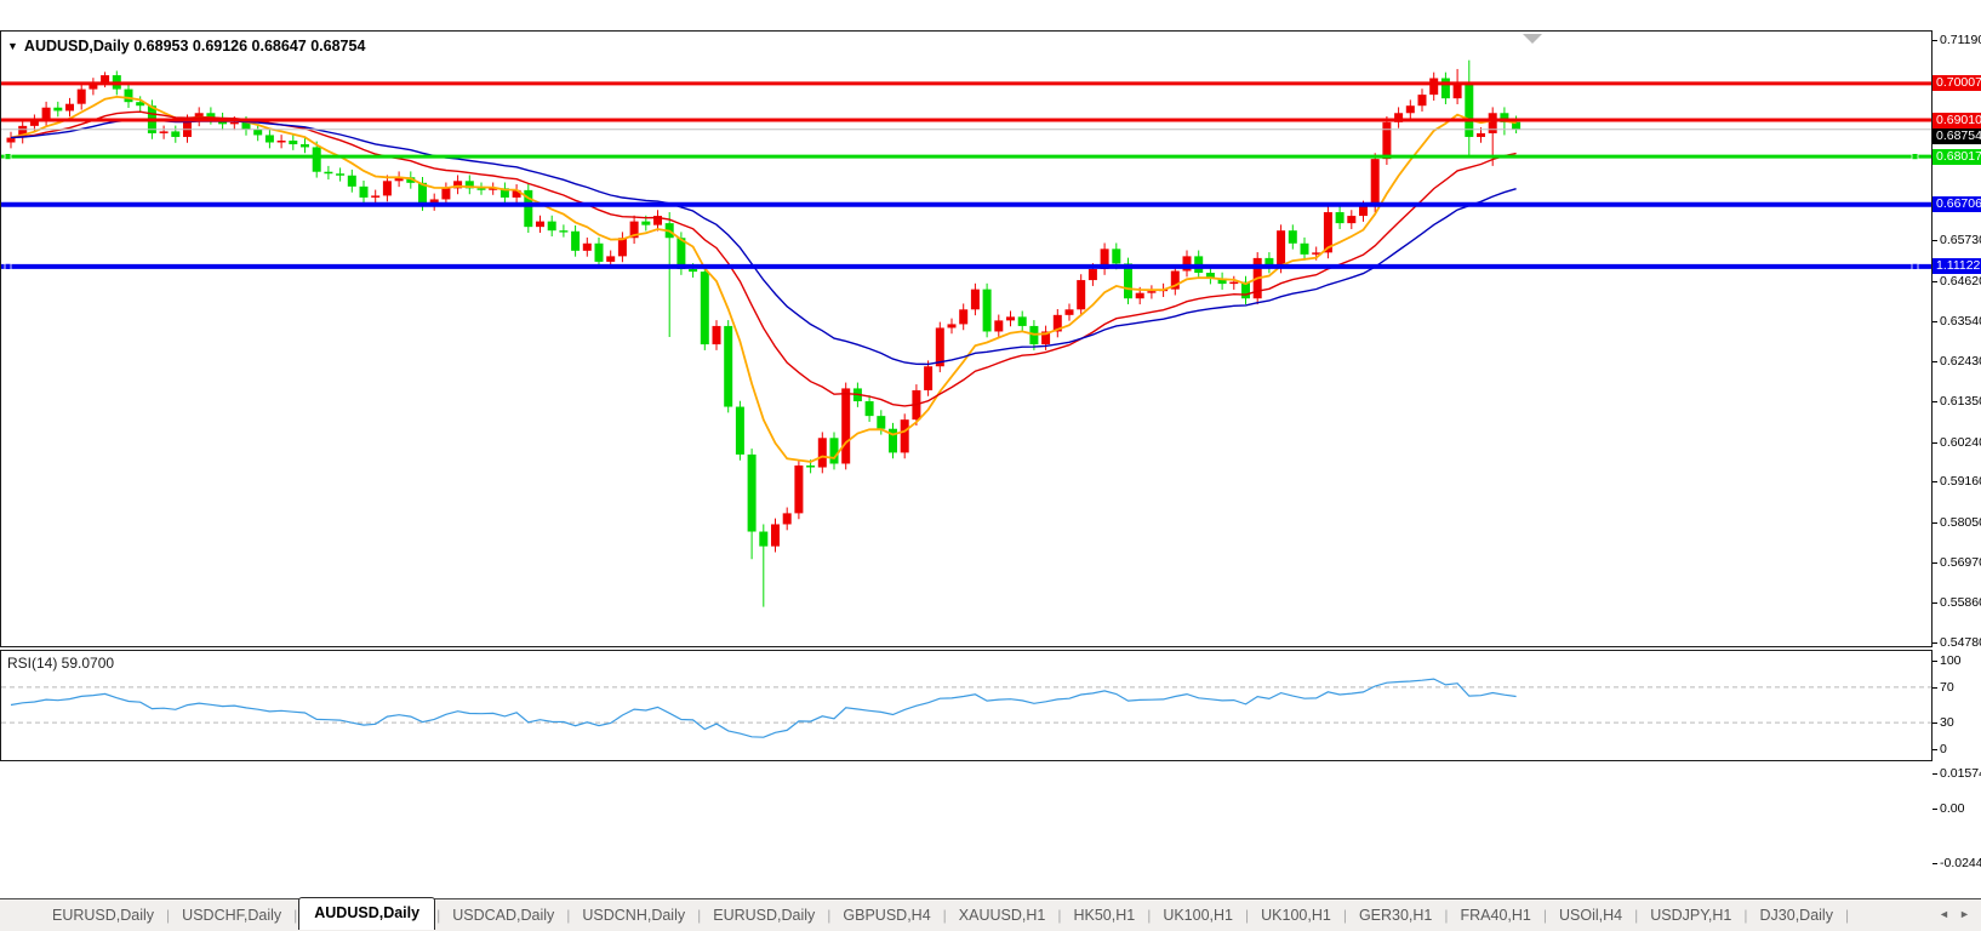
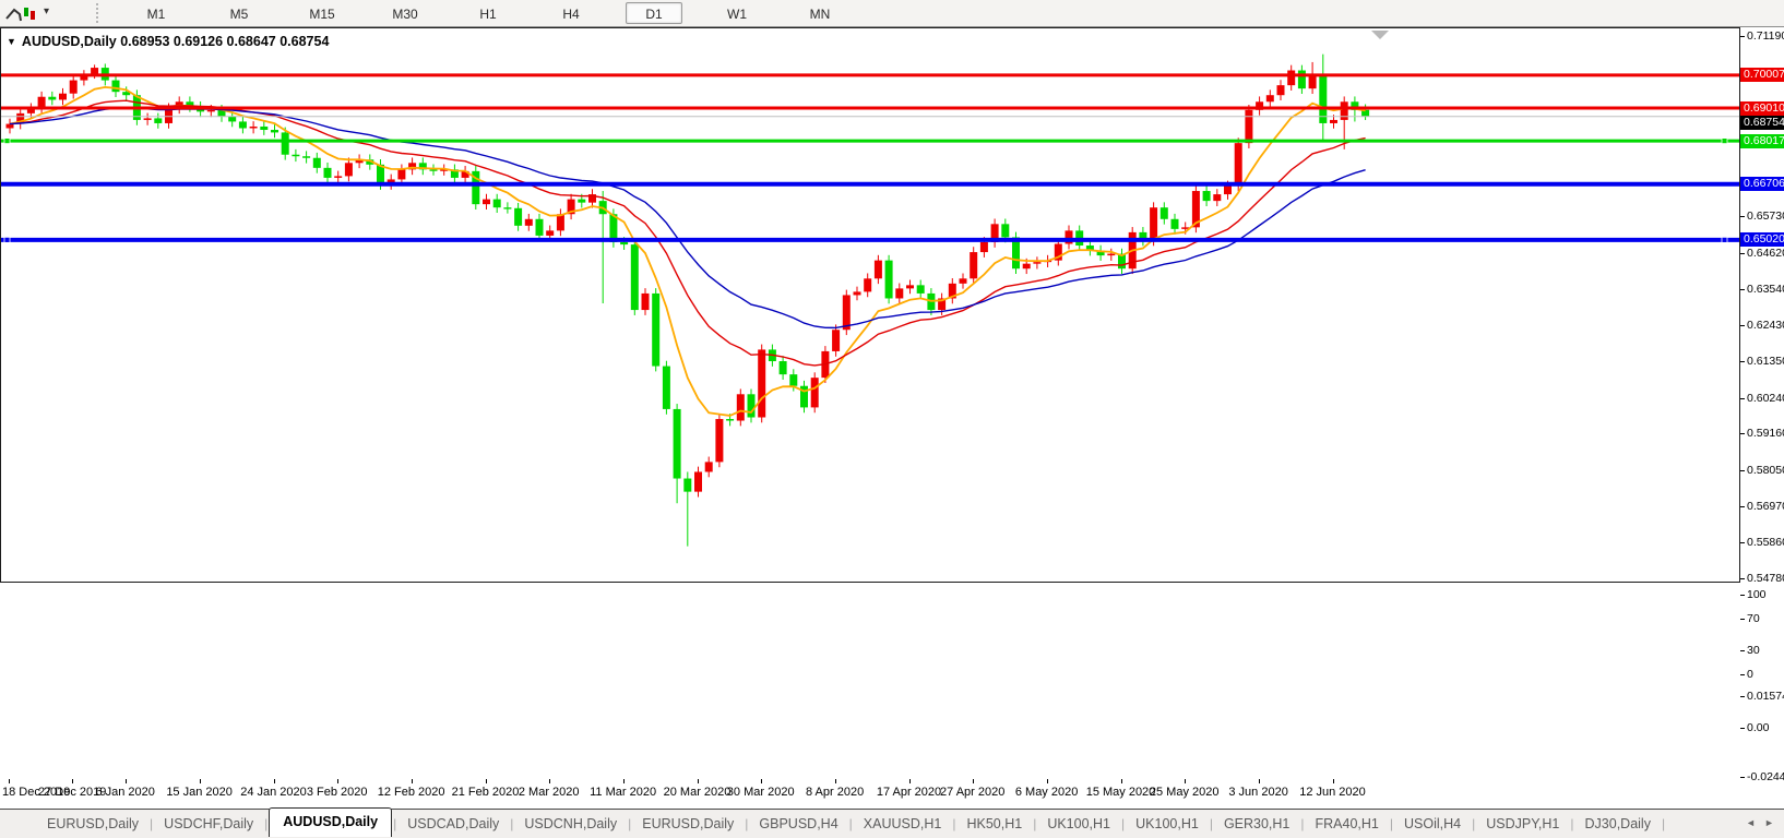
+ ▾
+ M1
+ M5
+ M15
+ M30
+ H1
+ H4
+ D1
+ W1
+ MN
  ▼ AUDUSD,Daily 0.68953 0.69126 0.68647 0.68754
- RSI(14) 59.0700
  0.7119
  0.6573
  0.6462
  0.6354
  0.6243
  0.6135
  0.6024
  0.5916
  0.5805
  0.5697
  0.5586
  0.5478
  0.70007
  0.69010
  0.68017
  0.66706
- 1.11122
+ 0.65020
  0.68754
  100
  70
  30
  0
  0.0157
  0.00
  -0.0244
+ 18 Dec 2019
+ 27 Dec 2019
+ 6 Jan 2020
+ 15 Jan 2020
+ 24 Jan 2020
+ 3 Feb 2020
+ 12 Feb 2020
+ 21 Feb 2020
+ 2 Mar 2020
+ 11 Mar 2020
+ 20 Mar 2020
+ 30 Mar 2020
+ 8 Apr 2020
+ 17 Apr 2020
+ 27 Apr 2020
+ 6 May 2020
+ 15 May 2020
+ 25 May 2020
+ 3 Jun 2020
+ 12 Jun 2020
  EURUSD,Daily
  |
  USDCHF,Daily
  |
  AUDUSD,Daily
  |
  USDCAD,Daily
  |
  USDCNH,Daily
  |
  EURUSD,Daily
  |
  GBPUSD,H4
  |
  XAUUSD,H1
  |
  HK50,H1
  |
  UK100,H1
  |
  UK100,H1
  |
  GER30,H1
  |
  FRA40,H1
  |
  USOil,H4
  |
  USDJPY,H1
  |
  DJ30,Daily
  |
  ◄
  ►
